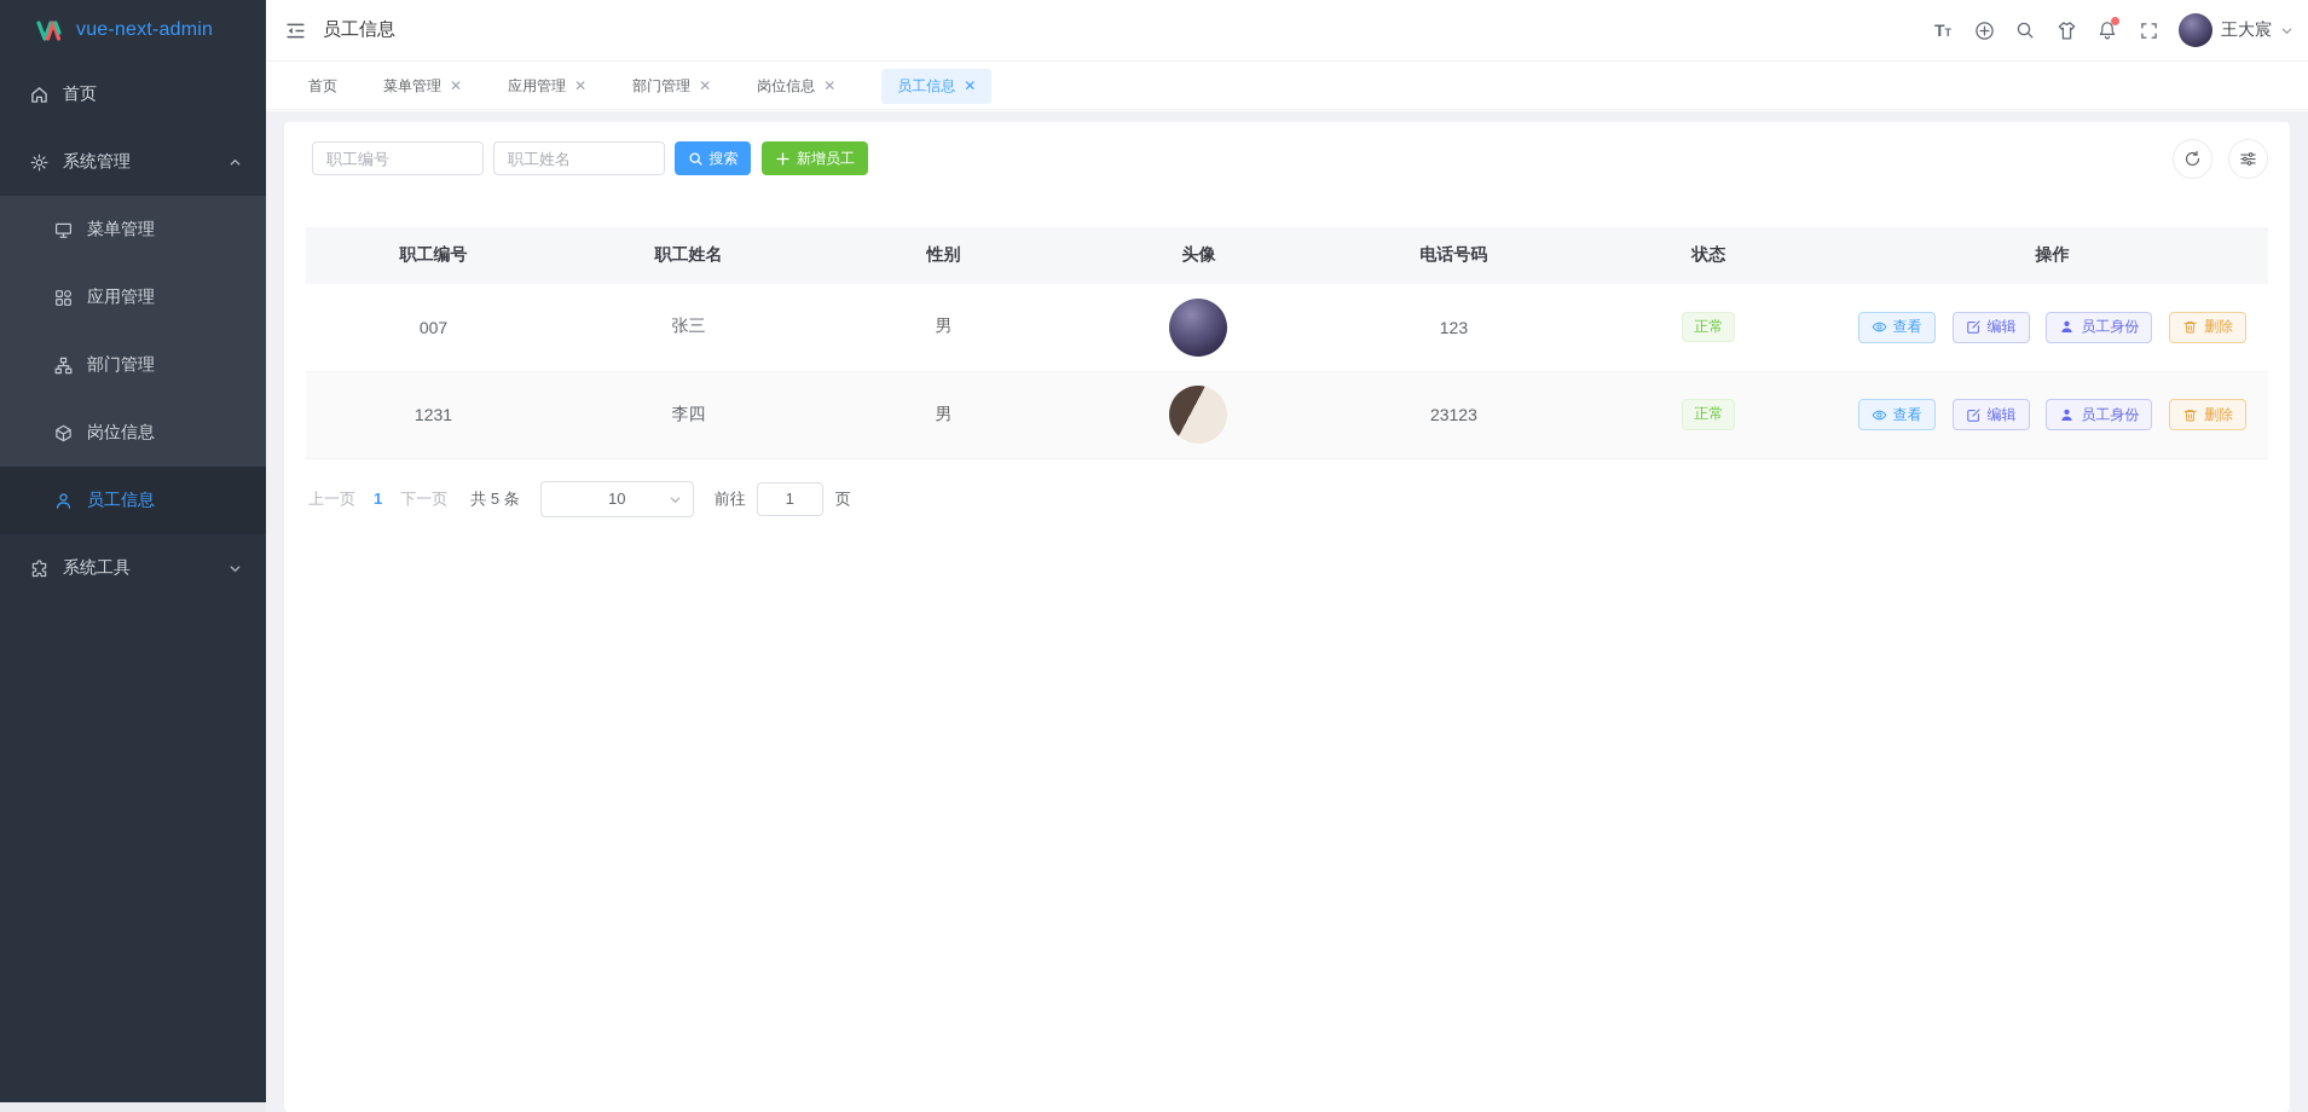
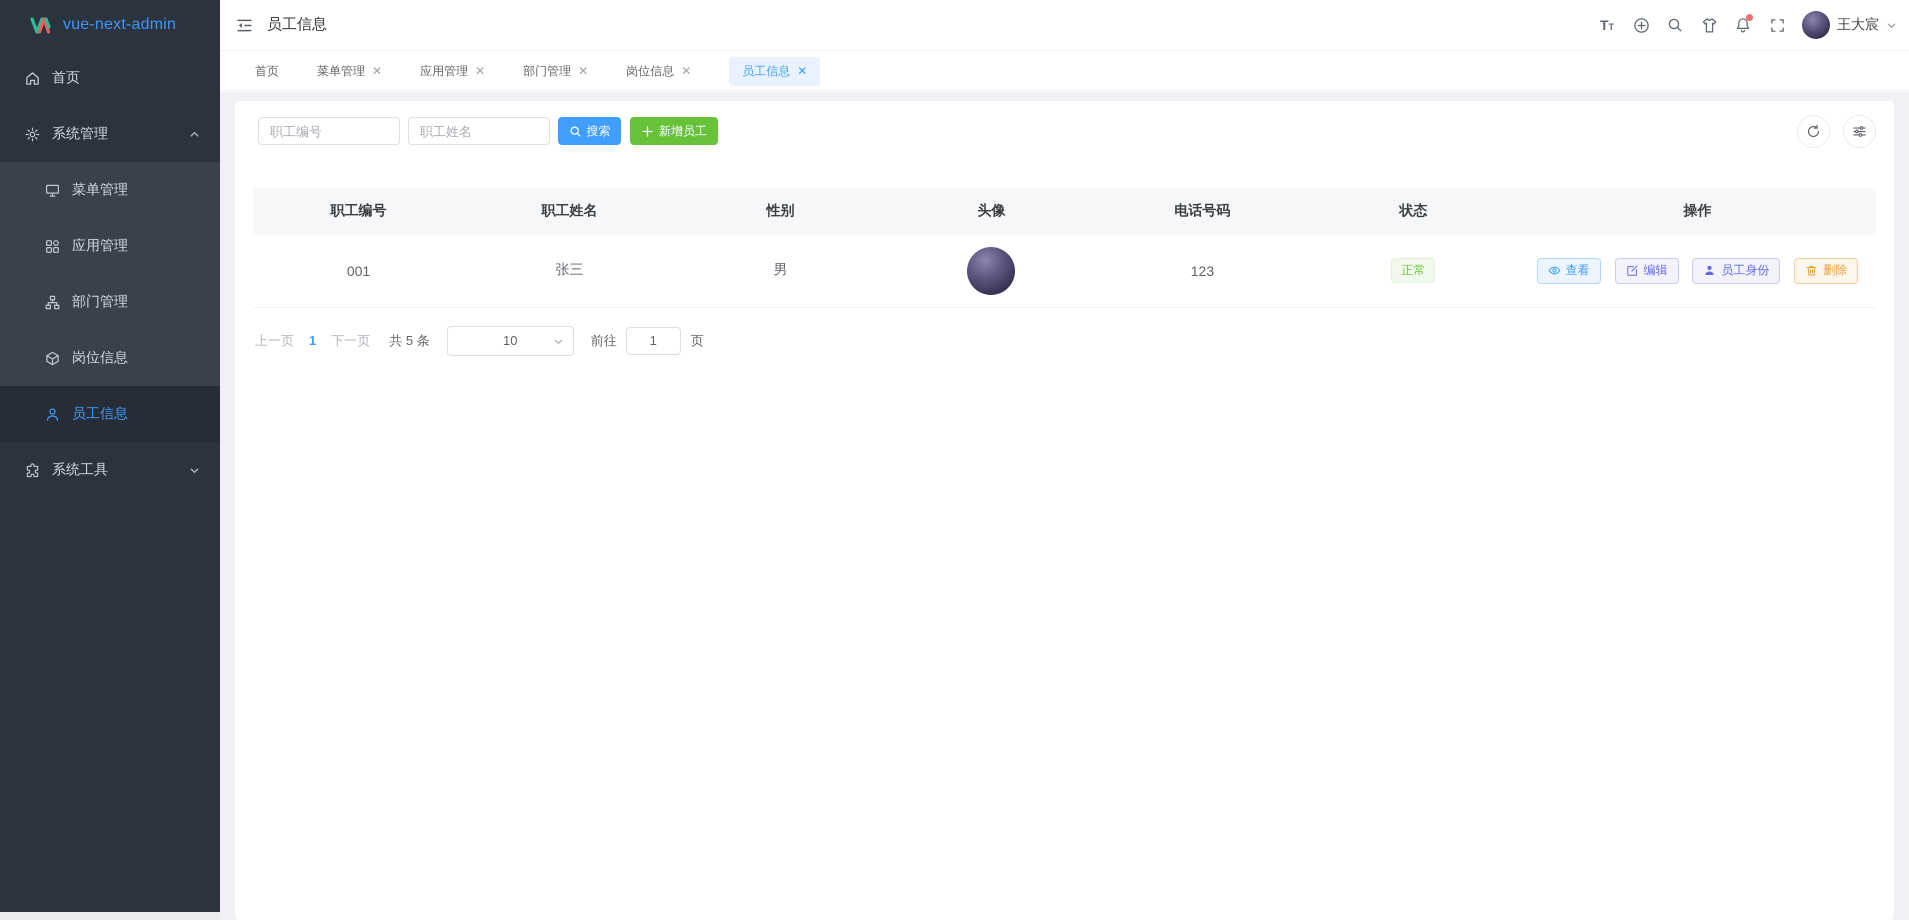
  vue-next-admin
  首页
  系统管理
  菜单管理
  应用管理
  部门管理
  岗位信息
  员工信息
  系统工具
  员工信息
  TT
  王大宸
  首页
  菜单管理
  ✕
  应用管理
  ✕
  部门管理
  ✕
  岗位信息
  ✕
  员工信息
  ✕
  职工编号
  职工姓名
  搜索
  新增员工
  职工编号	职工姓名	性别	头像	电话号码	状态	操作
- 007	张三	男		123	正常	查看 编辑 员工身份 删除
+ 001	张三	男		123	正常	查看 编辑 员工身份 删除
- 1231	李四	男		23123	正常	查看 编辑 员工身份 删除
  上一页
  1
  下一页
  共 5 条
  10
  前往
  1
  页
